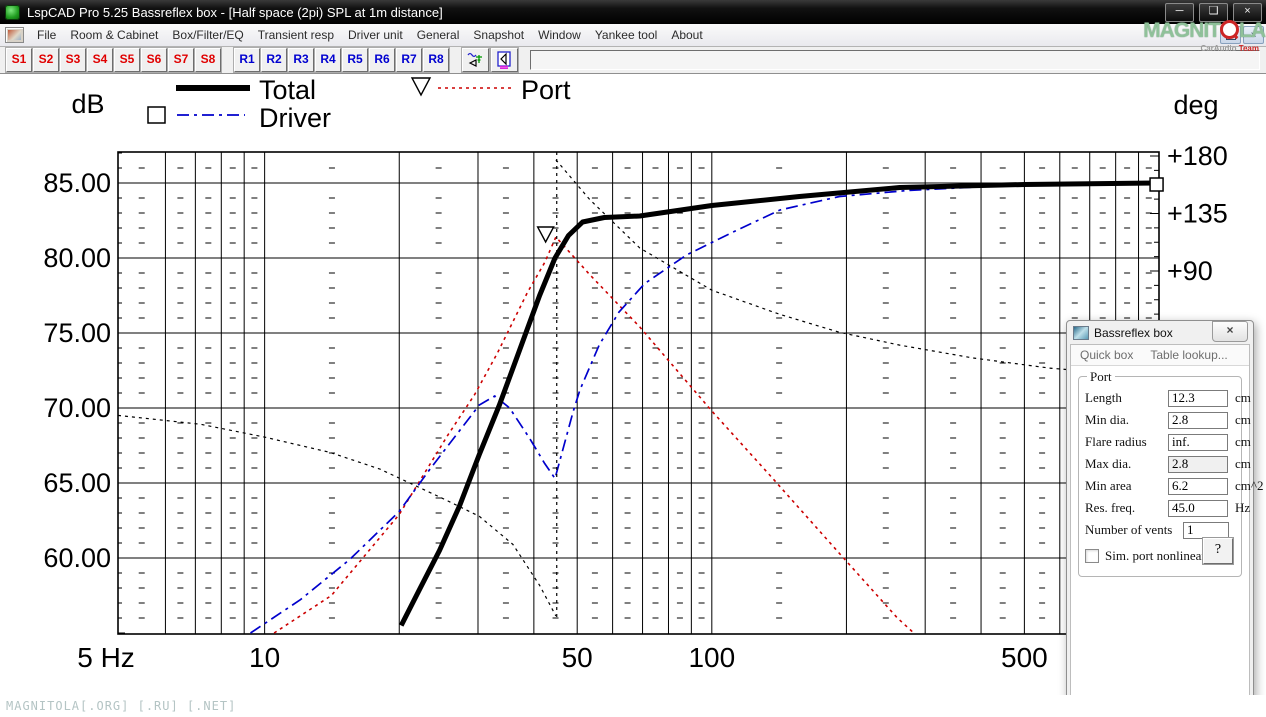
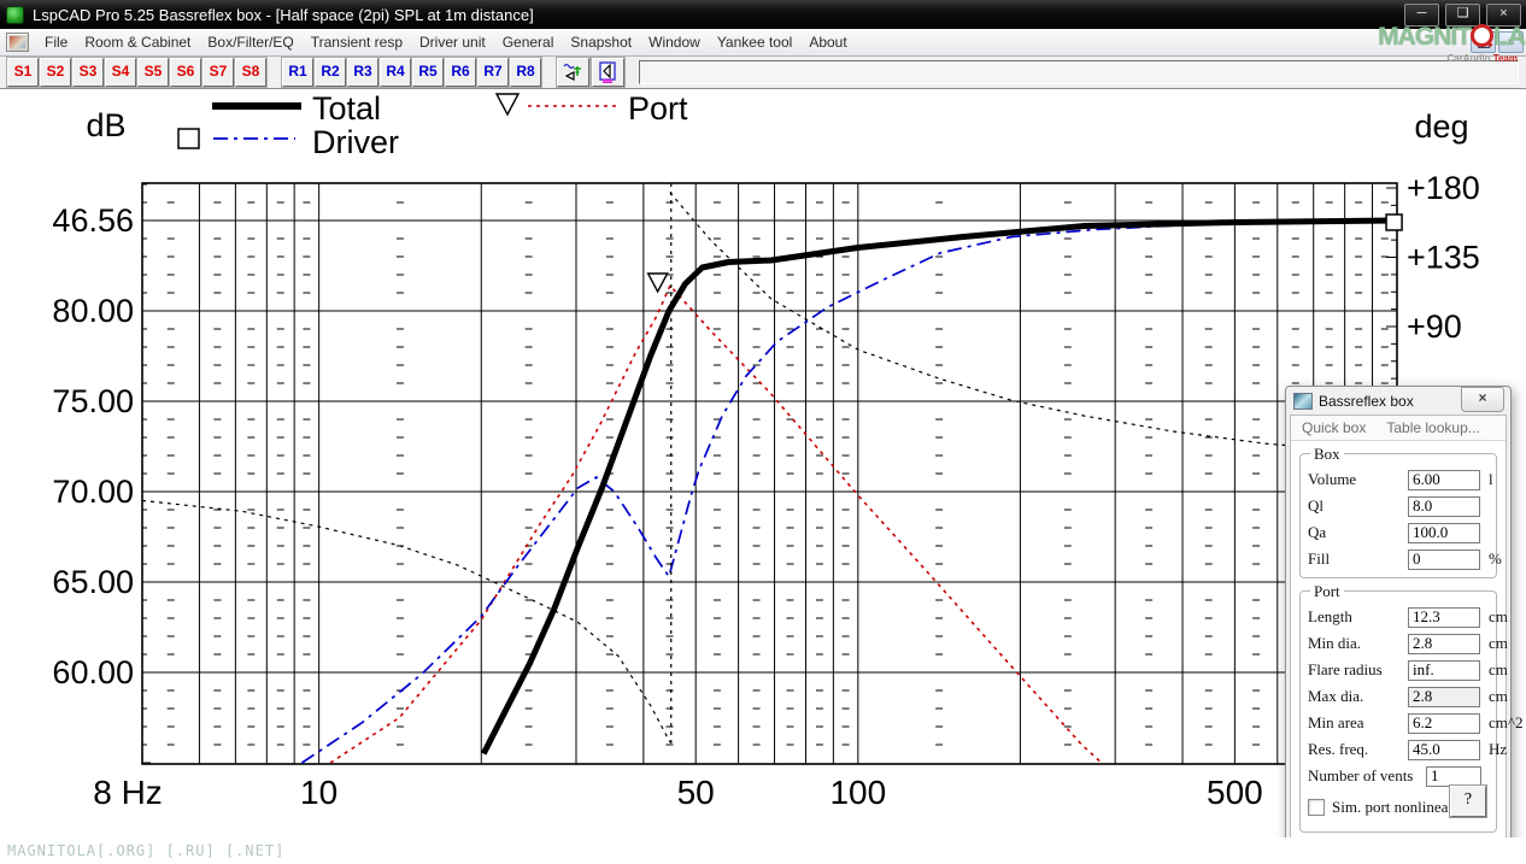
- 85.00
+ 46.56
  80.00
  75.00
  70.00
  65.00
  60.00
  +180
  +135
  +90
- 5 Hz
+ 8 Hz
  10
  50
  100
  500
  dB
  deg
  Total
  Driver
  Port
  LspCAD Pro 5.25 Bassreflex box - [Half space (2pi) SPL at 1m distance]
  ─
  ❑
  ×
  File
  Room & Cabinet
  Box/Filter/EQ
  Transient resp
  Driver unit
  General
  Snapshot
  Window
  Yankee tool
  About
  ×
  S1
  S2
  S3
  S4
  S5
  S6
  S7
  S8
  R1
  R2
  R3
  R4
  R5
  R6
  R7
  R8
  MAGNIT LA
  CarAudio Team
  Bassreflex box
  ×
  Quick box
  Table lookup...
+ Box
+ Volume
+ 6.00
+ l
+ Ql
+ 8.0
+ Qa
+ 100.0
+ Fill
+ 0
+ %
  Port
  Length
  12.3
  cm
  Min dia.
  2.8
  cm
  Flare radius
  inf.
  cm
  Max dia.
  2.8
  cm
  Min area
  6.2
  cm^2
  Res. freq.
  45.0
  Hz
  Number of vents
  1
  Sim. port nonlinea
  ?
  MAGNITOLA[.ORG] [.RU] [.NET]
